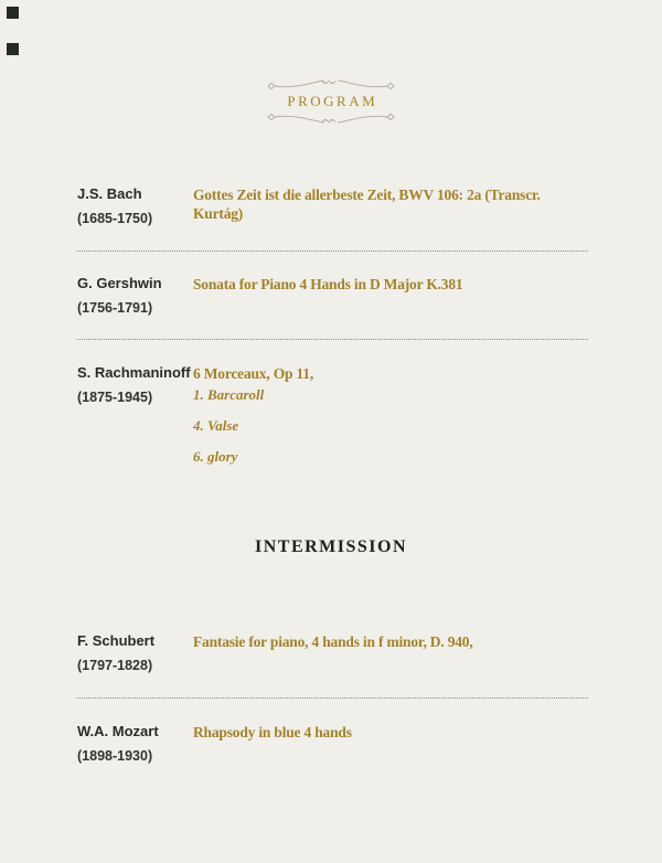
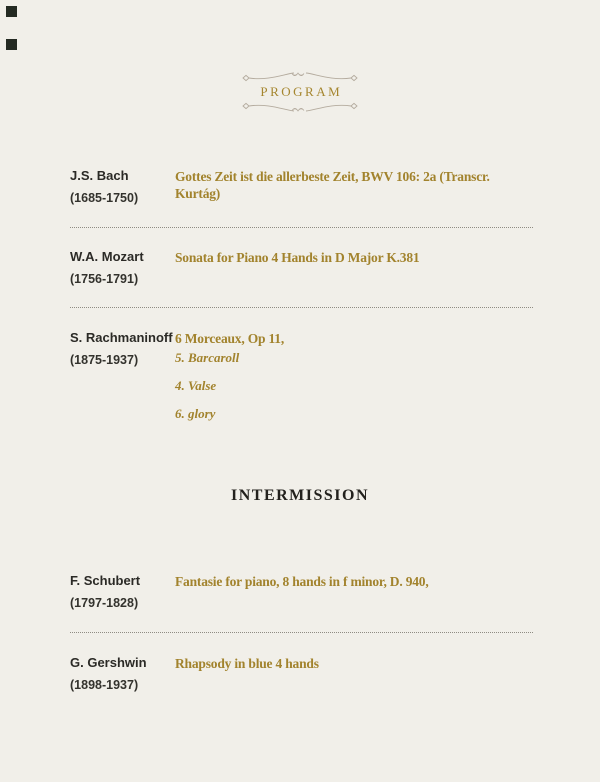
  PROGRAM
  J.S. Bach
  (1685-1750)
  Gottes Zeit ist die allerbeste Zeit, BWV 106: 2a (Transcr. Kurtág)
- G. Gershwin
+ W.A. Mozart
  (1756-1791)
  Sonata for Piano 4 Hands in D Major K.381
  S. Rachmaninoff
- (1875-1945)
+ (1875-1937)
  6 Morceaux, Op 11,
- 1. Barcaroll
+ 5. Barcaroll
  4. Valse
  6. glory
  INTERMISSION
  F. Schubert
  (1797-1828)
- Fantasie for piano, 4 hands in f minor, D. 940,
+ Fantasie for piano, 8 hands in f minor, D. 940,
- W.A. Mozart
+ G. Gershwin
- (1898-1930)
+ (1898-1937)
  Rhapsody in blue 4 hands
